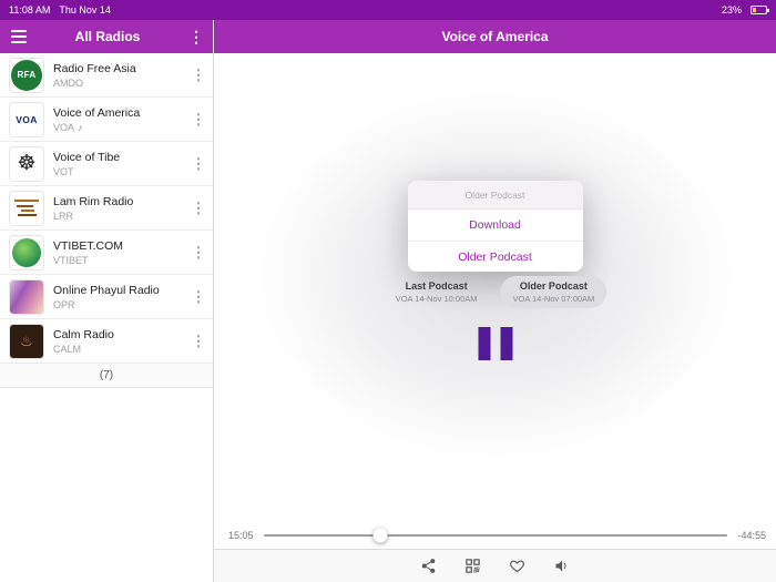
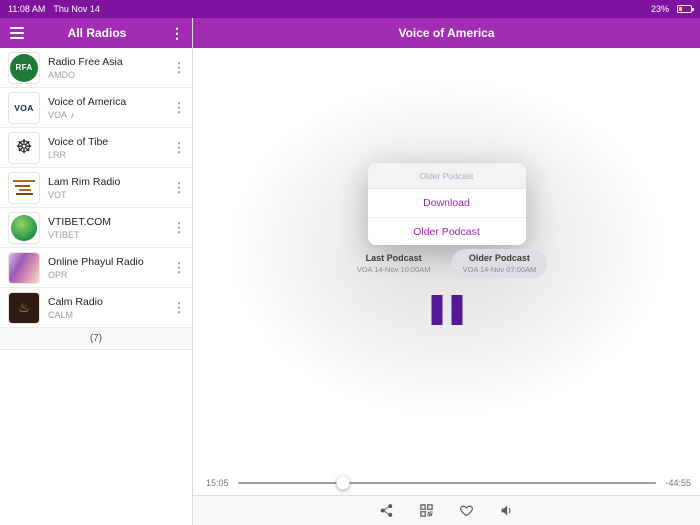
  11:08 AM
  Thu Nov 14
  23%
  All Radios
  ⋮
  RFA
  Radio Free Asia
  AMDO
  ⋮
  VOA
  Voice of America
  VOA
  ♪
  ⋮
  ☸
  Voice of Tibe
- VOT
+ LRR
  ⋮
  Lam Rim Radio
- LRR
+ VOT
  ⋮
  VTIBET.COM
  VTIBET
  ⋮
  Online Phayul Radio
  OPR
  ⋮
  ♨
  Calm Radio
  CALM
  ⋮
  (7)
  Voice of America
  Older Podcast
  Download
  Older Podcast
  Last Podcast
  VOA 14-Nov 10:00AM
  Older Podcast
  VOA 14-Nov 07:00AM
  15:05
  -44:55
